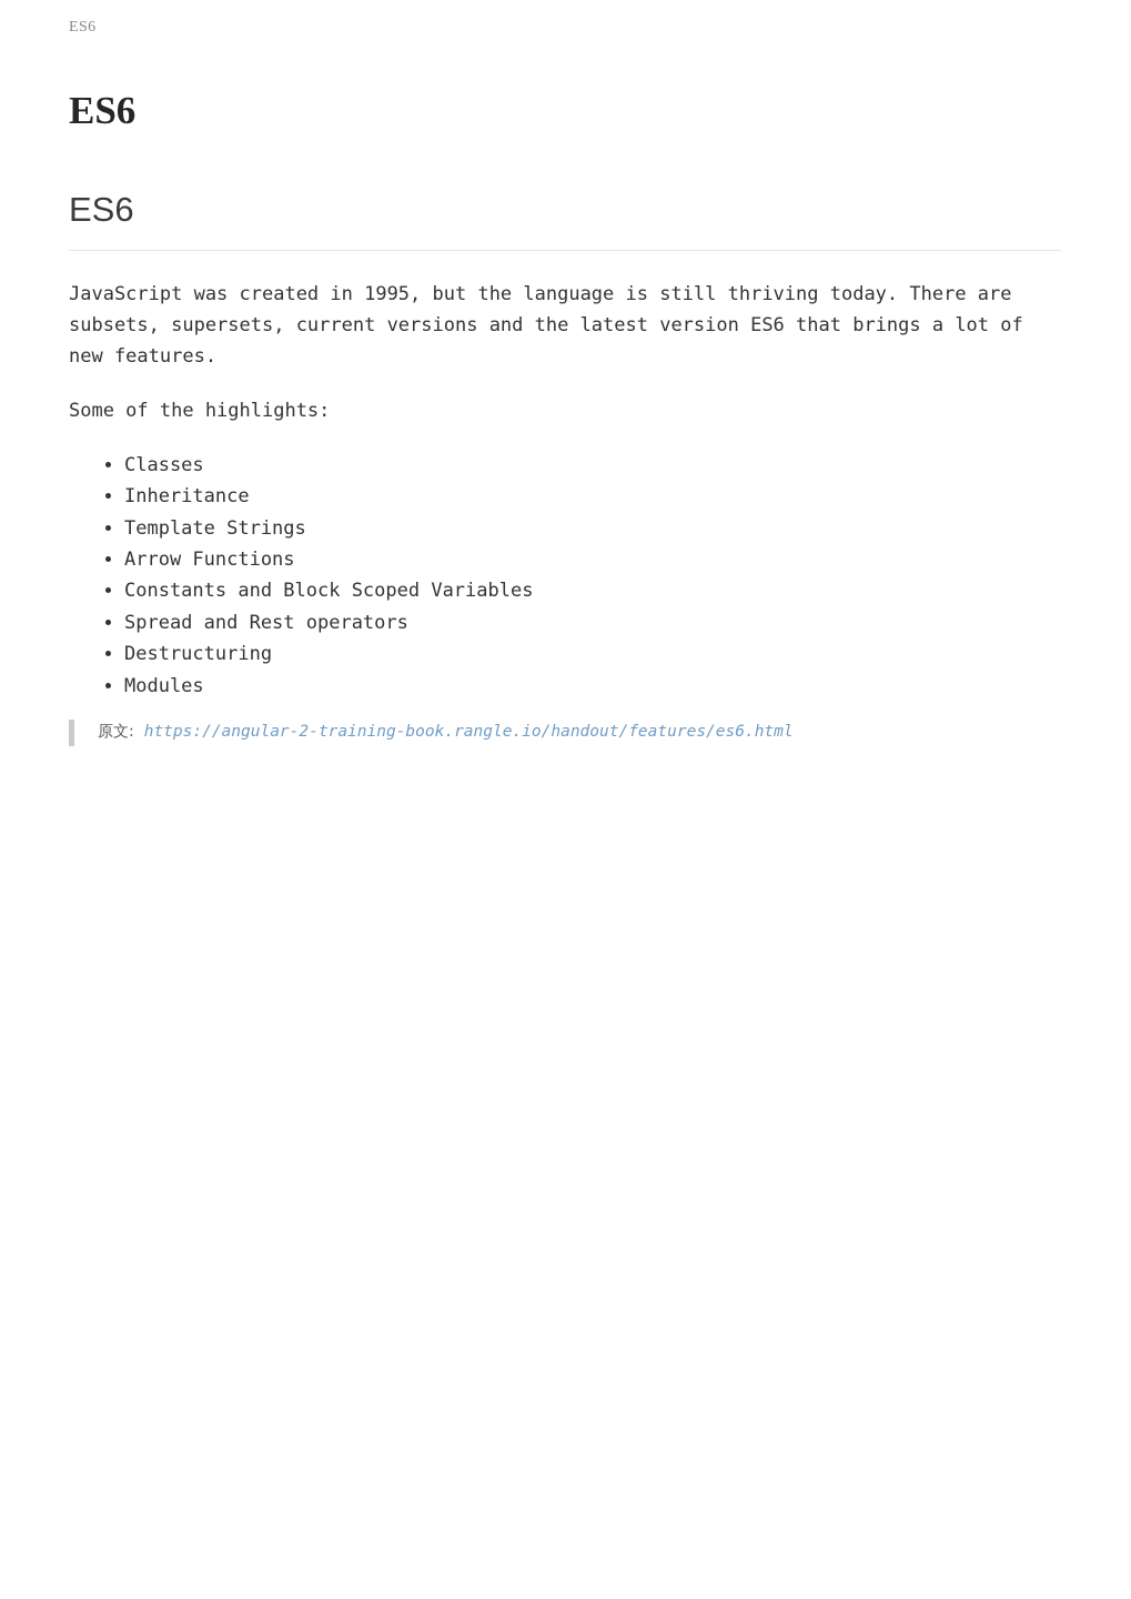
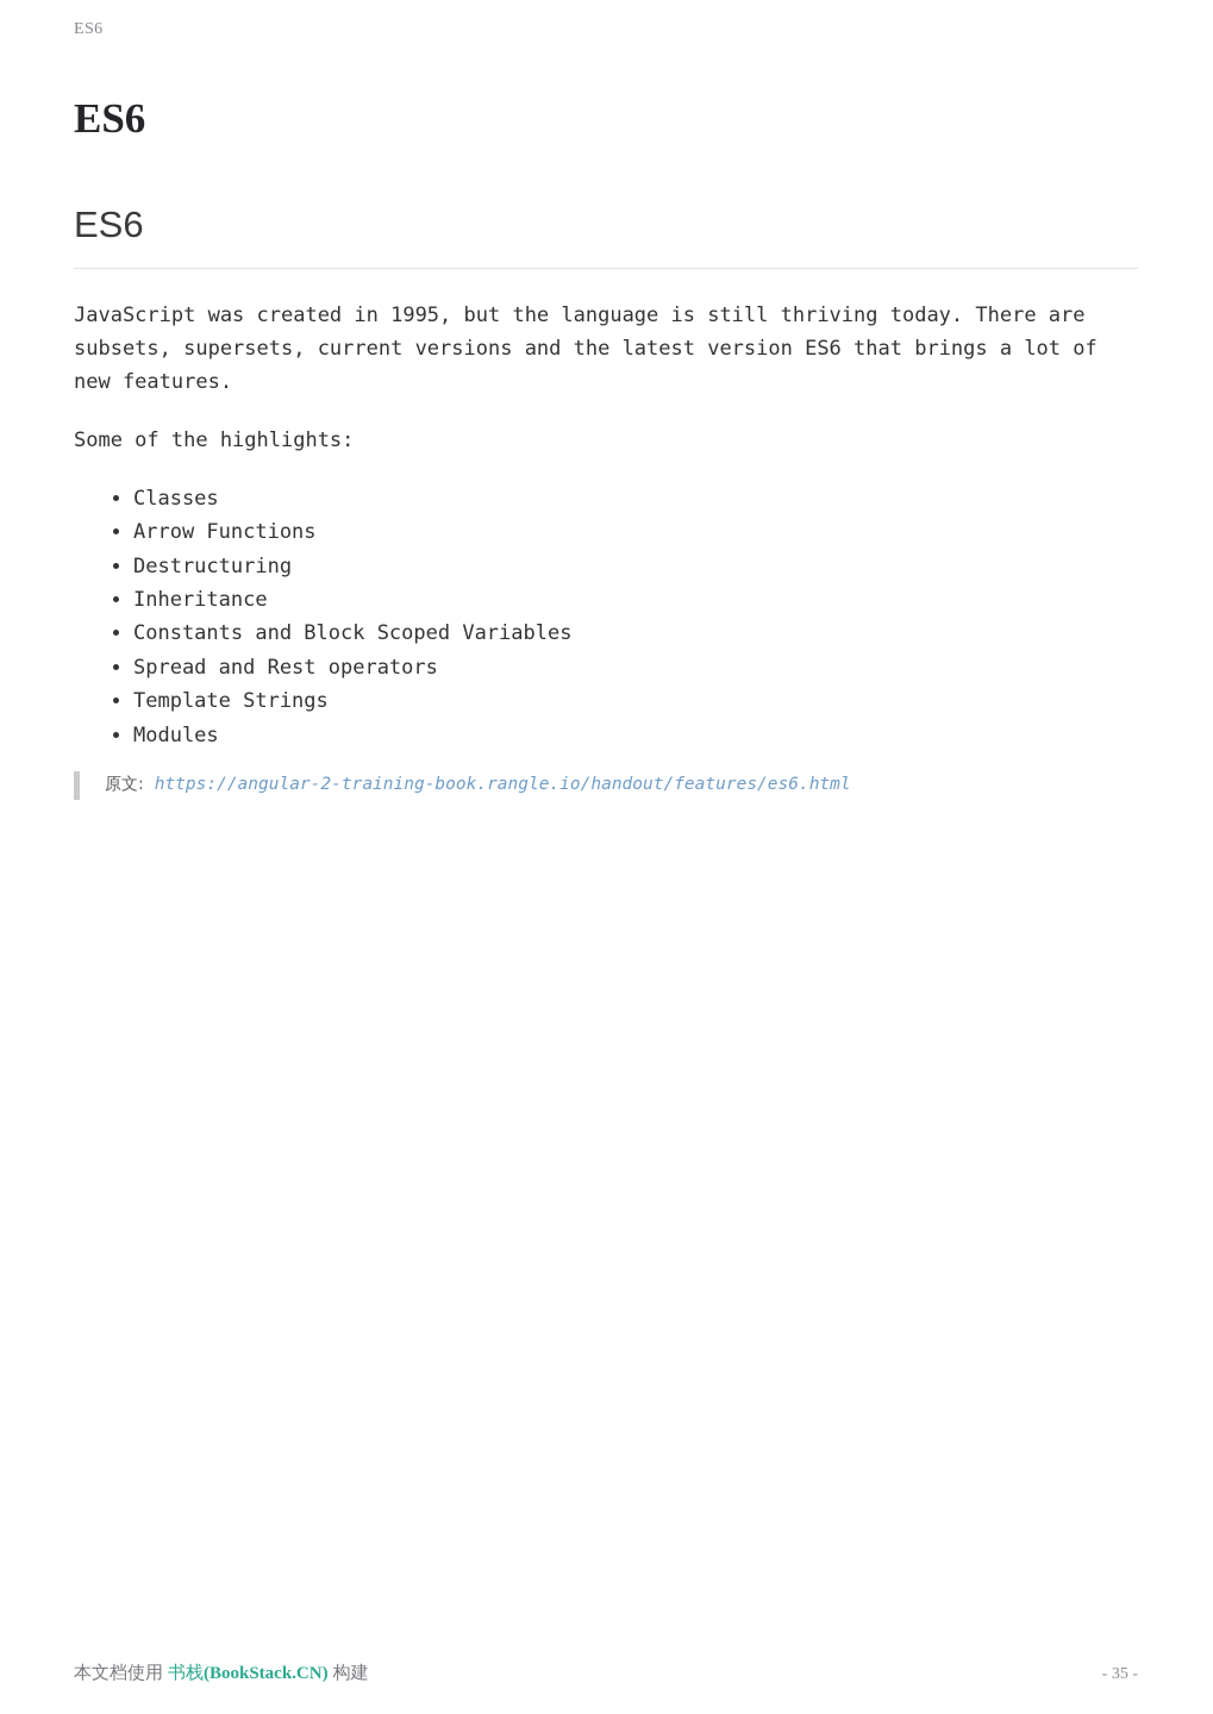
  ES6
  ES6
  ES6
  JavaScript was created in 1995, but the language is still thriving today. There are subsets, supersets, current versions and the latest version ES6 that brings a lot of new features.
  Some of the highlights:
  Classes
- Inheritance
+ Arrow Functions
- Template Strings
+ Destructuring
- Arrow Functions
+ Inheritance
  Constants and Block Scoped Variables
  Spread and Rest operators
- Destructuring
+ Template Strings
  Modules
  原文:
  https://angular-2-training-book.rangle.io/handout/features/es6.html
+ 本文档使用 书栈(BookStack.CN) 构建
+ - 35 -
